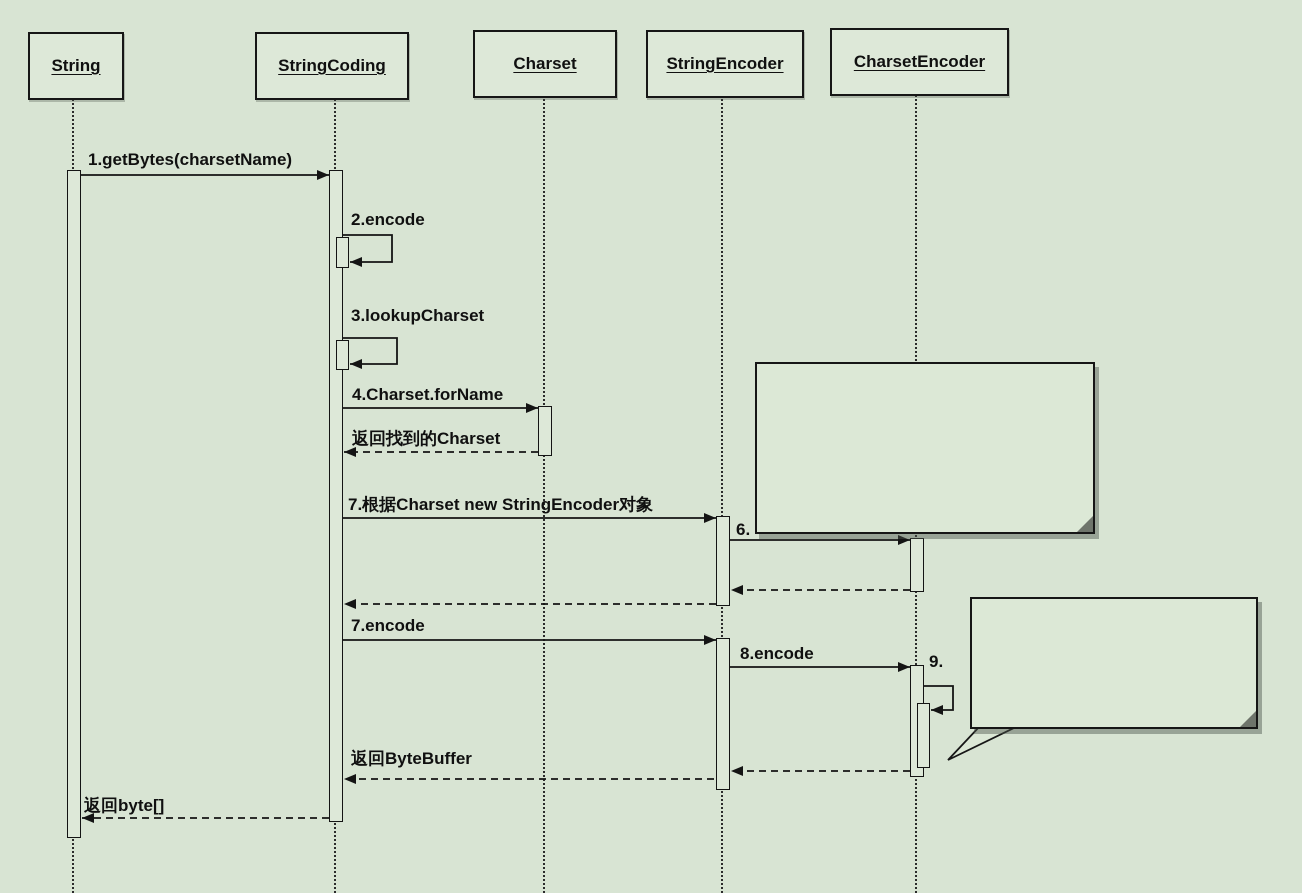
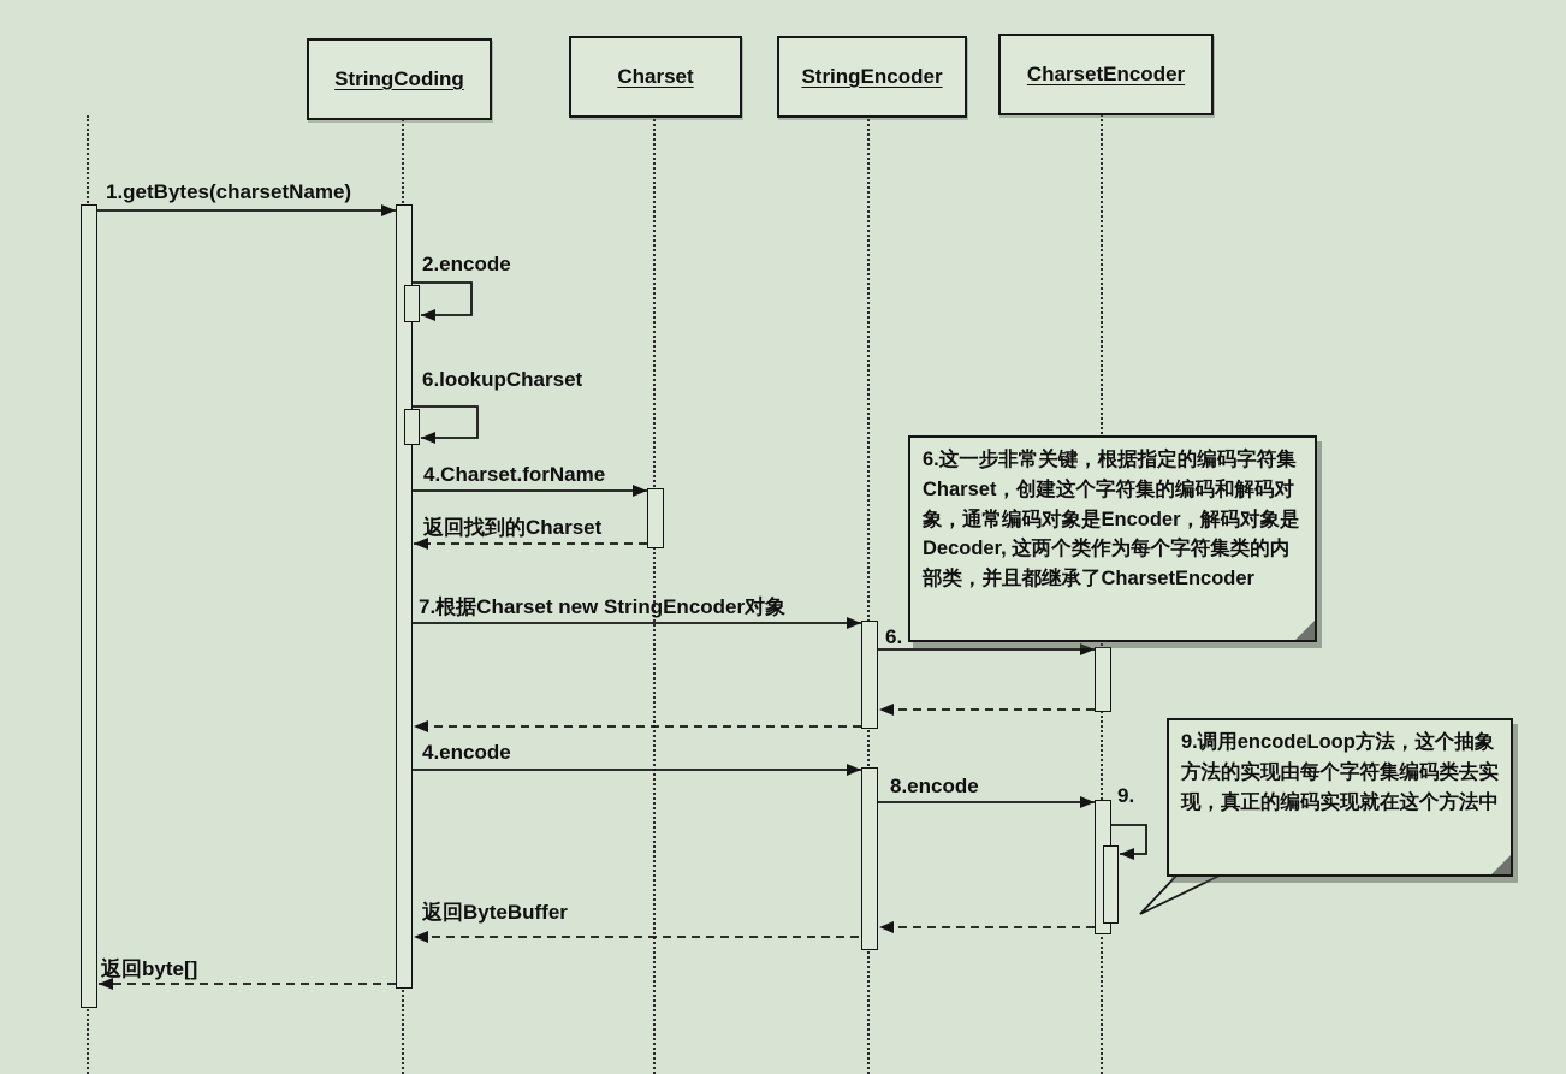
- String
  StringCoding
  Charset
  StringEncoder
  CharsetEncoder
  1.getBytes(charsetName)
  2.encode
- 3.lookupCharset
+ 6.lookupCharset
  4.Charset.forName
  返回找到的Charset
  7.根据Charset new StringEncoder对象
  6.
- 7.encode
+ 4.encode
  8.encode
  9.
  返回ByteBuffer
  返回byte[]
+ 6.这一步非常关键，根据指定的编码字符集Charset，创建这个字符集的编码和解码对象，通常编码对象是Encoder，解码对象是Decoder, 这两个类作为每个字符集类的内部类，并且都继承了CharsetEncoder
+ 9.调用encodeLoop方法，这个抽象方法的实现由每个字符集编码类去实现，真正的编码实现就在这个方法中
